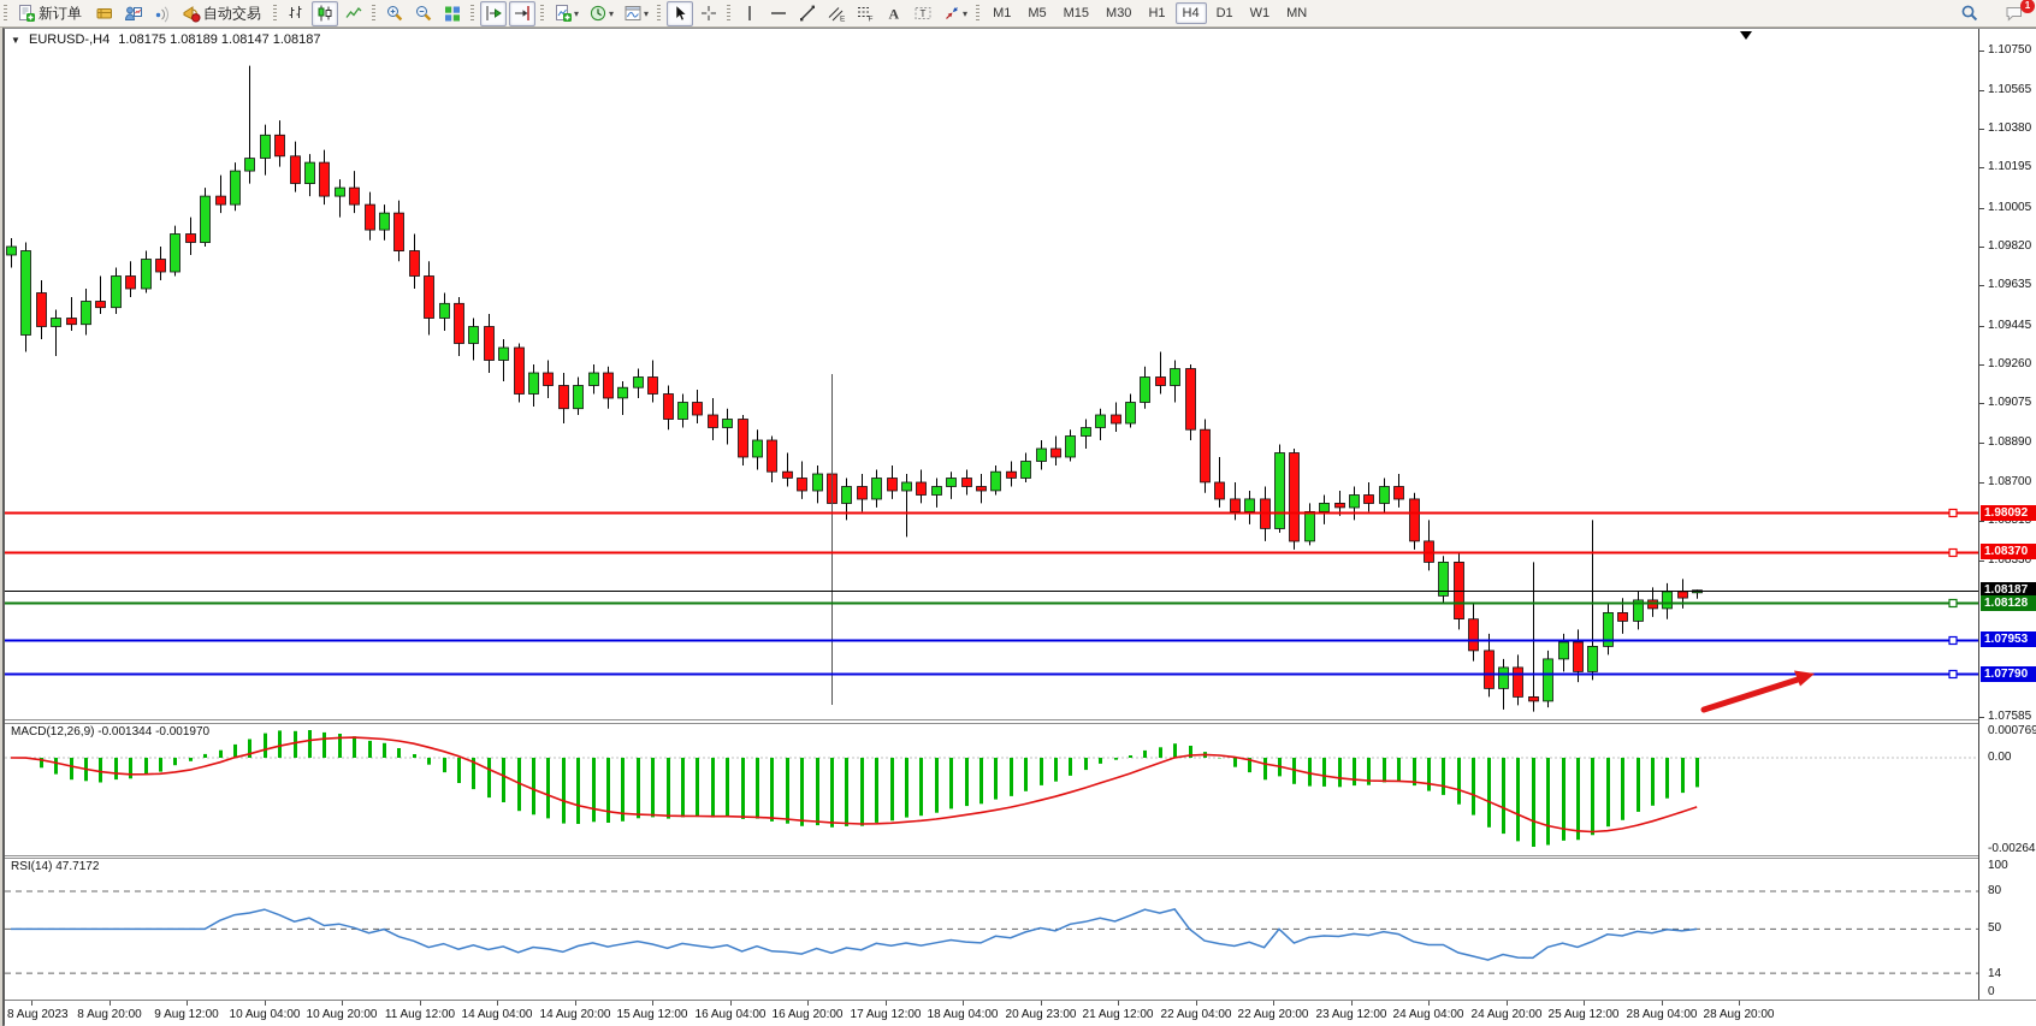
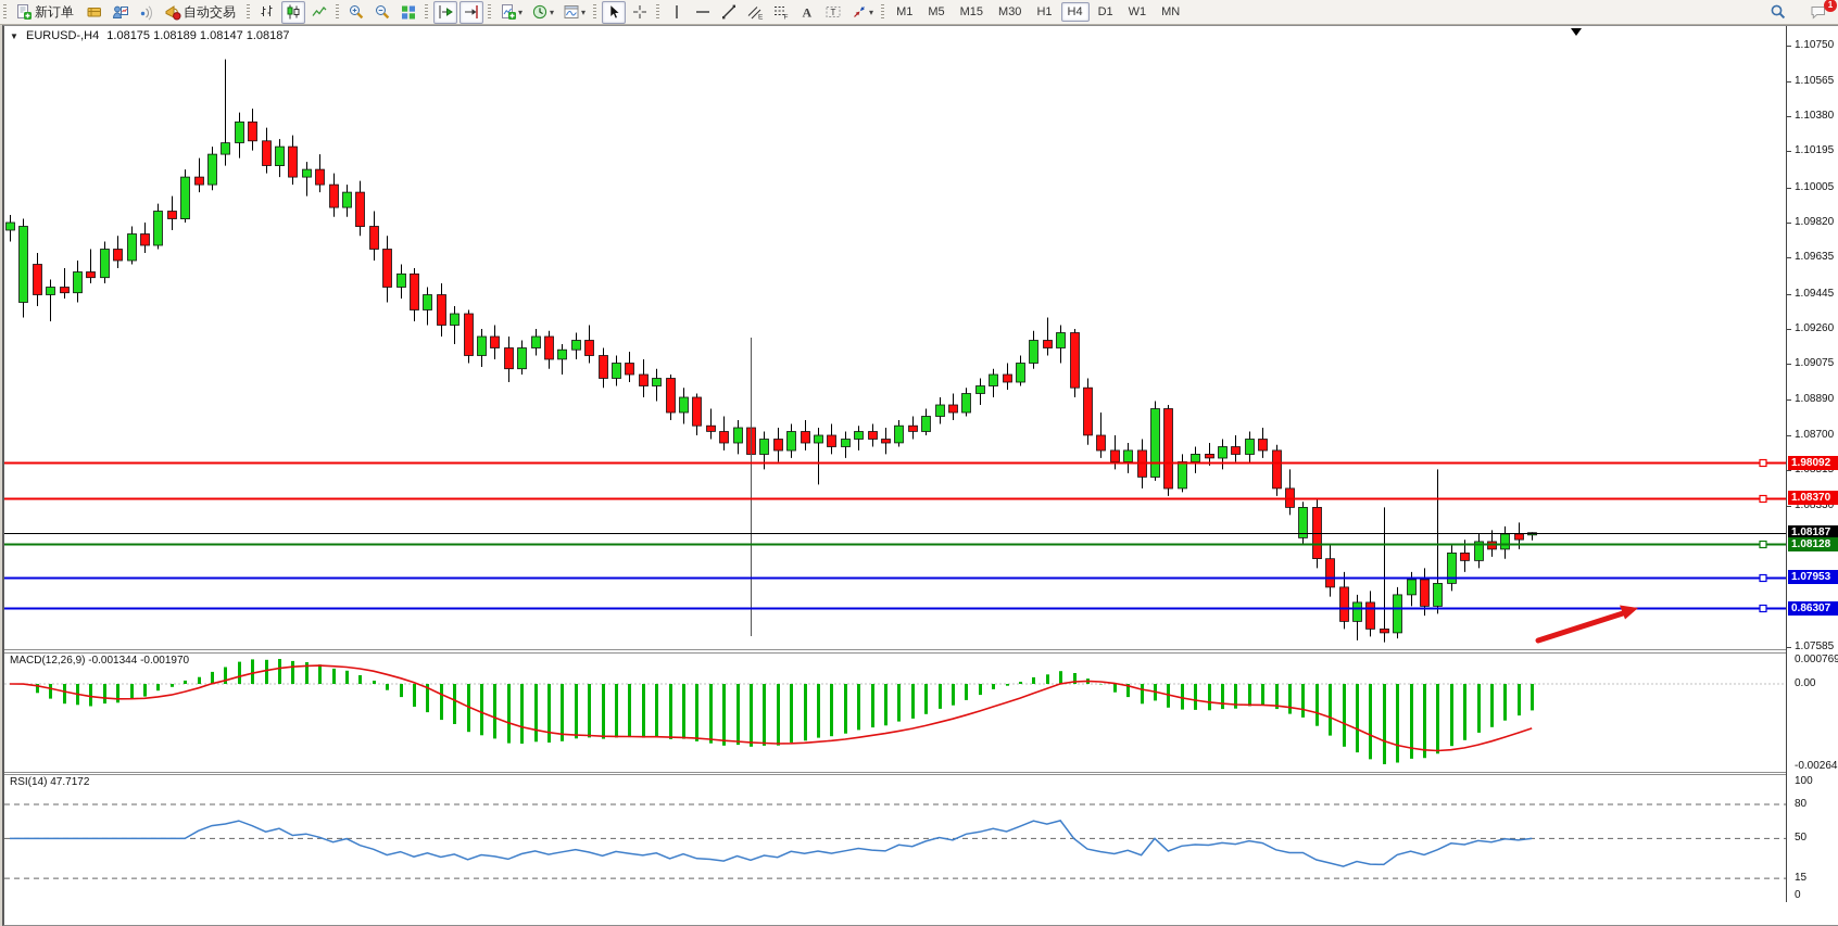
  新订单
  自动交易
  ▾
  ▾
  ▾
  A
  T
  ▾
  M1
  M5
  M15
  M30
  H1
  H4
  D1
  W1
  MN
  1
  ▼ EURUSD-,H4 1.08175 1.08189 1.08147 1.08187
  MACD(12,26,9) -0.001344 -0.001970
  RSI(14) 47.7172
  1.10750
  1.10565
  1.10380
  1.10195
  1.10005
  1.09820
  1.09635
  1.09445
  1.09260
  1.09075
  1.08890
  1.08700
  1.08330
  1.07585
  1.98092
  1.08370
  1.08187
  1.08128
  1.07953
- 1.07790
+ 0.86307
  0.000769
  0.00
  -0.00264
  100
  80
  50
- 14
+ 15
  0
- 8 Aug 2023
- 8 Aug 20:00
- 9 Aug 12:00
- 10 Aug 04:00
- 10 Aug 20:00
- 11 Aug 12:00
- 14 Aug 04:00
- 14 Aug 20:00
- 15 Aug 12:00
- 16 Aug 04:00
- 16 Aug 20:00
- 17 Aug 12:00
- 18 Aug 04:00
- 20 Aug 23:00
- 21 Aug 12:00
- 22 Aug 04:00
- 22 Aug 20:00
- 23 Aug 12:00
- 24 Aug 04:00
- 24 Aug 20:00
- 25 Aug 12:00
- 28 Aug 04:00
- 28 Aug 20:00
